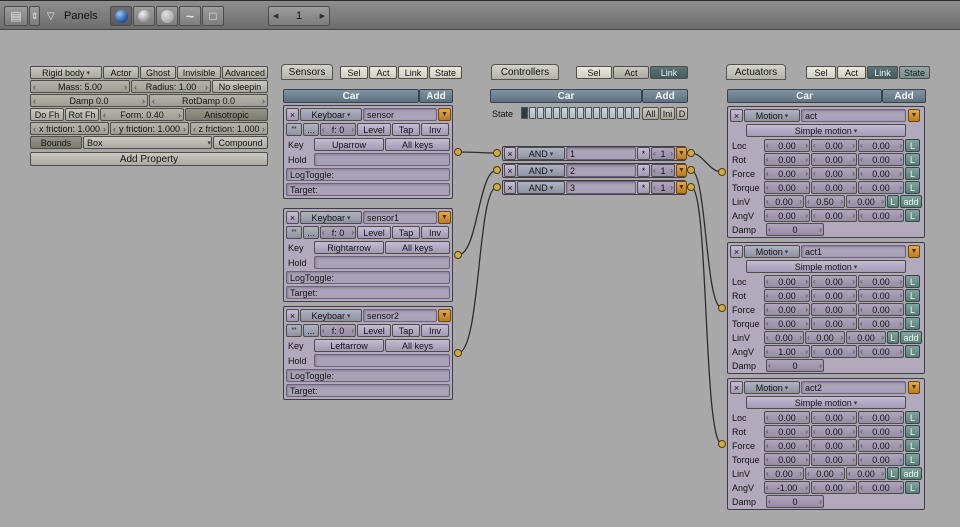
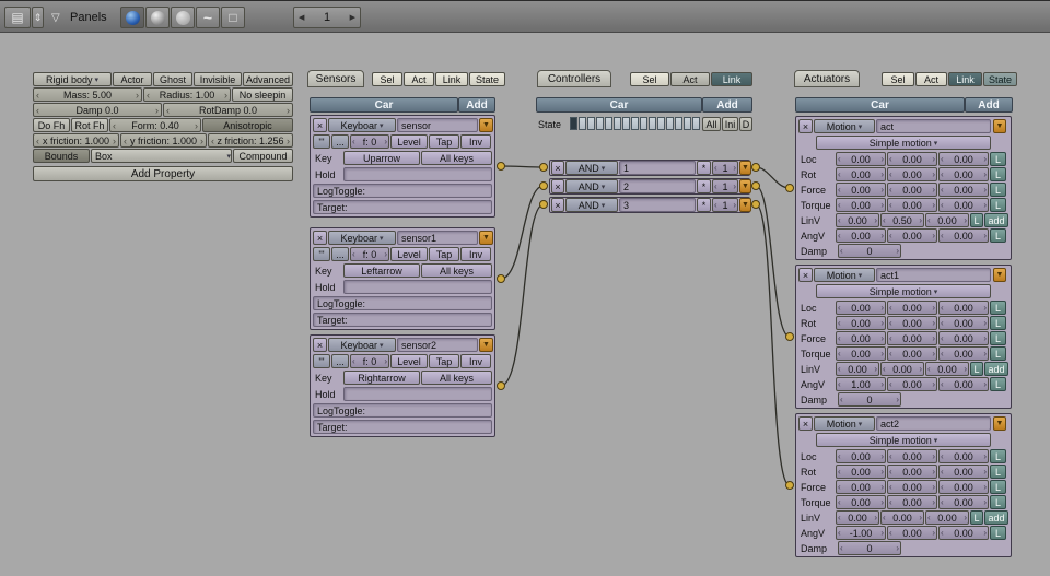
  ▤
  ⇕
  ▽
  Panels
  ~
  □
  1
  Rigid body
  Actor
  Ghost
  Invisible
  Advanced
  Mass: 5.00
  Radius: 1.00
  No sleepin
  Damp 0.0
  RotDamp 0.0
  Do Fh
  Rot Fh
  Form: 0.40
  Anisotropic
  x friction: 1.000
  y friction: 1.000
- z friction: 1.000
+ z friction: 1.256
  Bounds
  Box
  Compound
  Add Property
  Sensors
  Sel
  Act
  Link
  State
  Car
  Add
  ×
  Keyboar
  sensor
  '''
  ...
  f: 0
  Level
  Tap
  Inv
  Key
  Uparrow
  All keys
  Hold
  LogToggle:
  Target:
  ×
  Keyboar
  sensor1
  '''
  ...
  f: 0
  Level
  Tap
  Inv
  Key
- Rightarrow
+ Leftarrow
  All keys
  Hold
  LogToggle:
  Target:
  ×
  Keyboar
  sensor2
  '''
  ...
  f: 0
  Level
  Tap
  Inv
  Key
- Leftarrow
+ Rightarrow
  All keys
  Hold
  LogToggle:
  Target:
  Controllers
  Sel
  Act
  Link
  Car
  Add
  State
  All
  Ini
  D
  ×
  AND
  1
  *
  1
  ×
  AND
  2
  *
  1
  ×
  AND
  3
  *
  1
  Actuators
  Sel
  Act
  Link
  State
  Car
  Add
  ×
  Motion
  act
  Simple motion
  Loc
  0.00
  0.00
  0.00
  L
  Rot
  0.00
  0.00
  0.00
  L
  Force
  0.00
  0.00
  0.00
  L
  Torque
  0.00
  0.00
  0.00
  L
  LinV
  0.00
  0.50
  0.00
  L
  add
  AngV
  0.00
  0.00
  0.00
  L
  Damp
  0
  ×
  Motion
  act1
  Simple motion
  Loc
  0.00
  0.00
  0.00
  L
  Rot
  0.00
  0.00
  0.00
  L
  Force
  0.00
  0.00
  0.00
  L
  Torque
  0.00
  0.00
  0.00
  L
  LinV
  0.00
  0.00
  0.00
  L
  add
  AngV
  1.00
  0.00
  0.00
  L
  Damp
  0
  ×
  Motion
  act2
  Simple motion
  Loc
  0.00
  0.00
  0.00
  L
  Rot
  0.00
  0.00
  0.00
  L
  Force
  0.00
  0.00
  0.00
  L
  Torque
  0.00
  0.00
  0.00
  L
  LinV
  0.00
  0.00
  0.00
  L
  add
  AngV
  -1.00
  0.00
  0.00
  L
  Damp
  0
